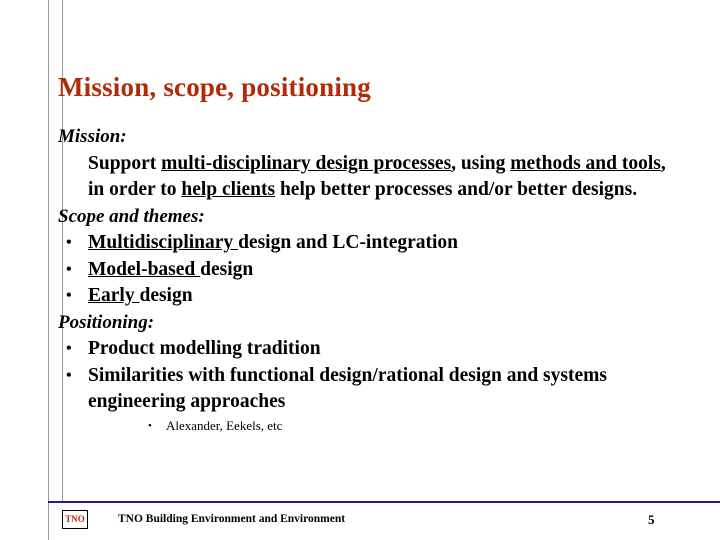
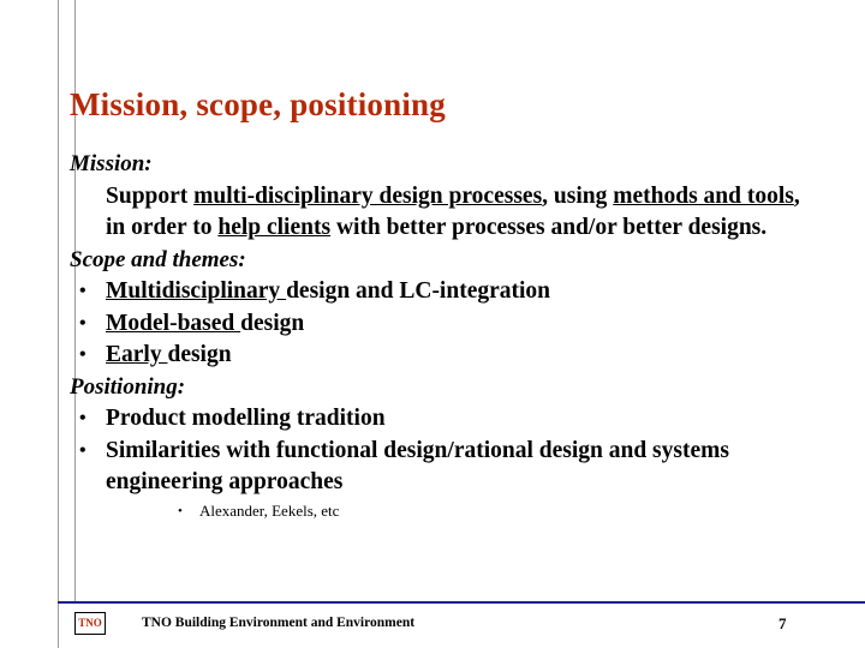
  Mission, scope, positioning
  Mission:
- Support multi-disciplinary design processes, using methods and tools, in order to help clients help better processes and/or better designs.
+ Support multi-disciplinary design processes, using methods and tools, in order to help clients with better processes and/or better designs.
  Scope and themes:
  •
  Multidisciplinary design and LC-integration
  •
  Model-based design
  •
  Early design
  Positioning:
  •
  Product modelling tradition
  •
  Similarities with functional design/rational design and systems engineering approaches
  •
  Alexander, Eekels, etc
  TNO
  TNO Building Environment and Environment
- 5
+ 7
